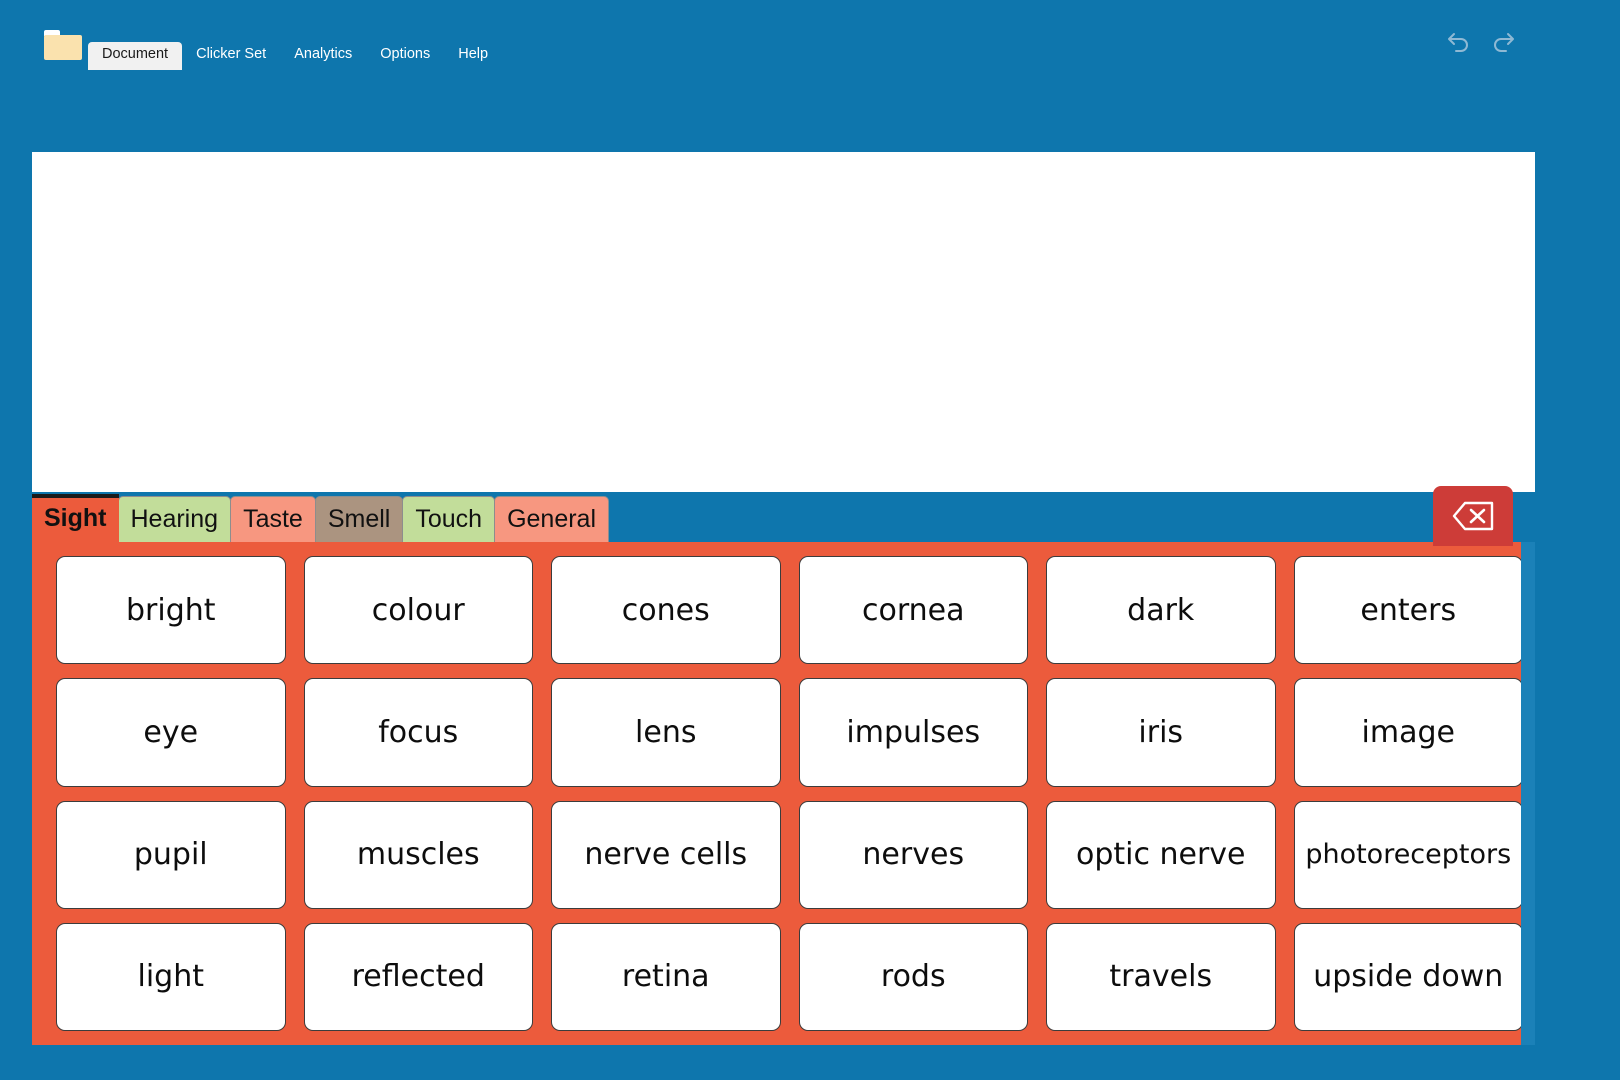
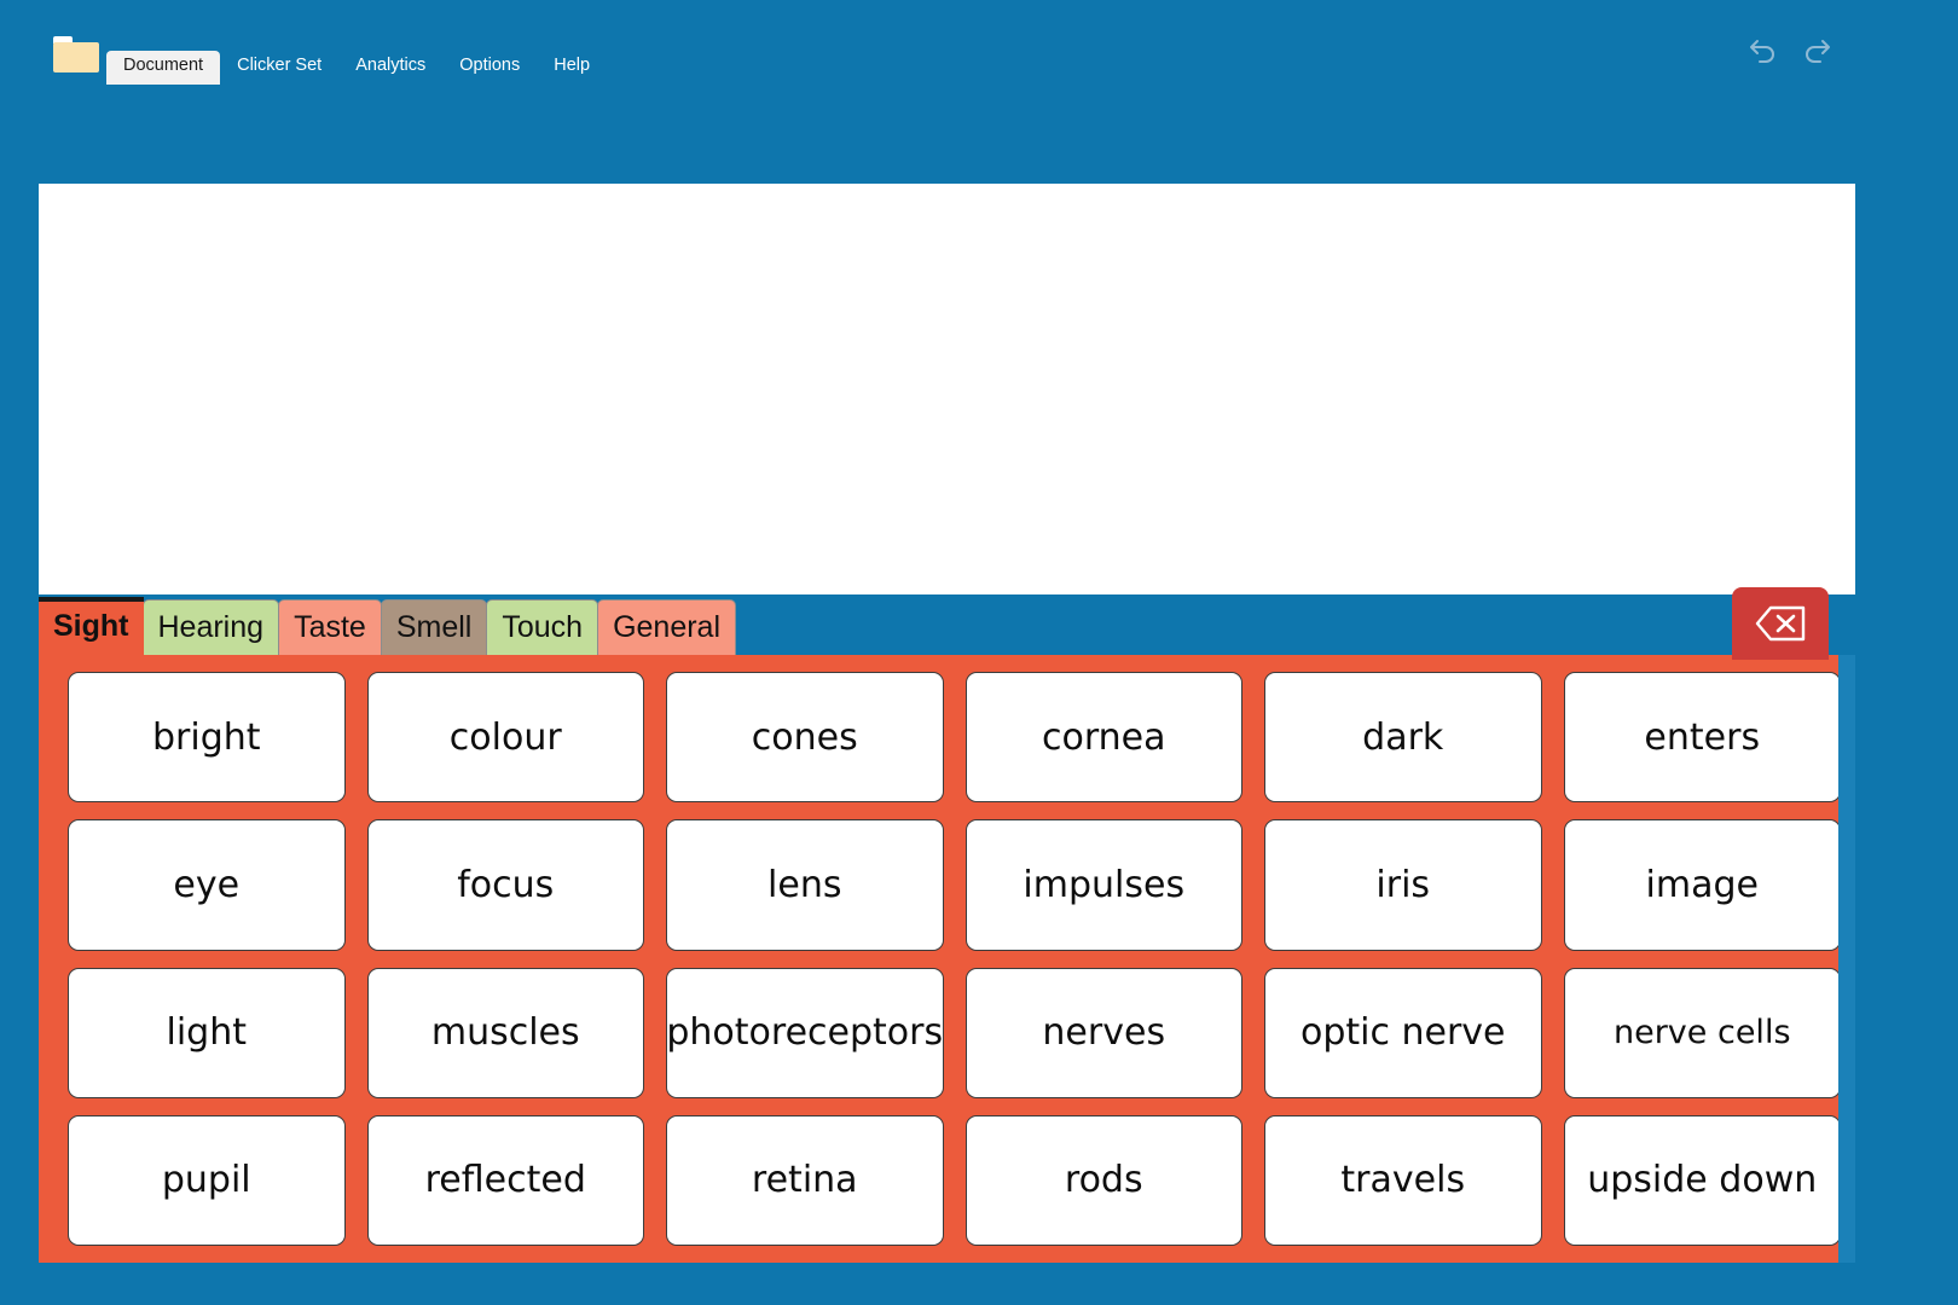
  Document
  Clicker Set
  Analytics
  Options
  Help
  Sight
  Hearing
  Taste
  Smell
  Touch
  General
  bright
  colour
  cones
  cornea
  dark
  enters
  eye
  focus
  lens
  impulses
  iris
  image
- pupil
+ light
  muscles
- nerve cells
+ photoreceptors
  nerves
  optic nerve
- photoreceptors
+ nerve cells
- light
+ pupil
  reflected
  retina
  rods
  travels
  upside down
